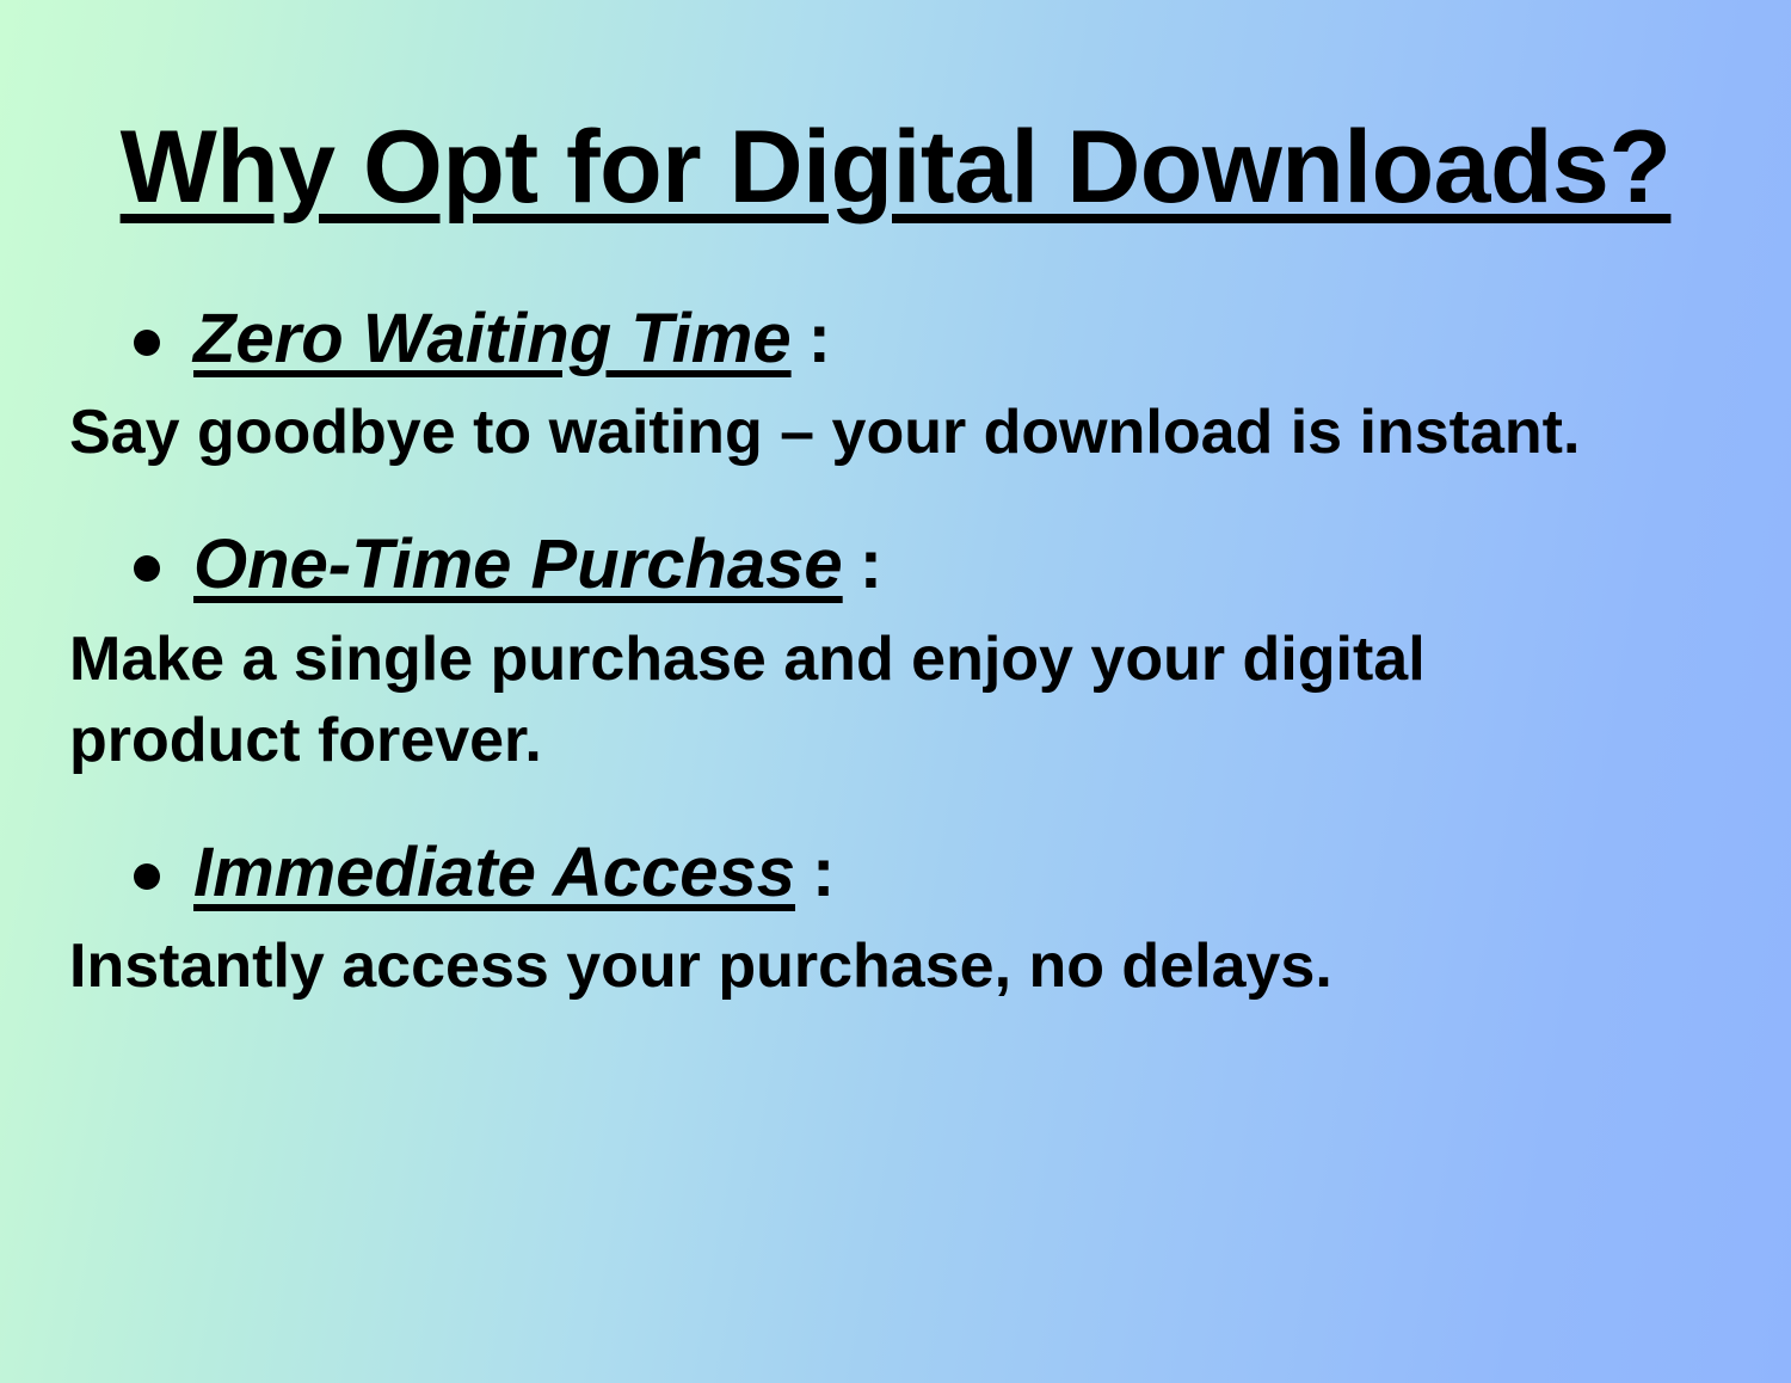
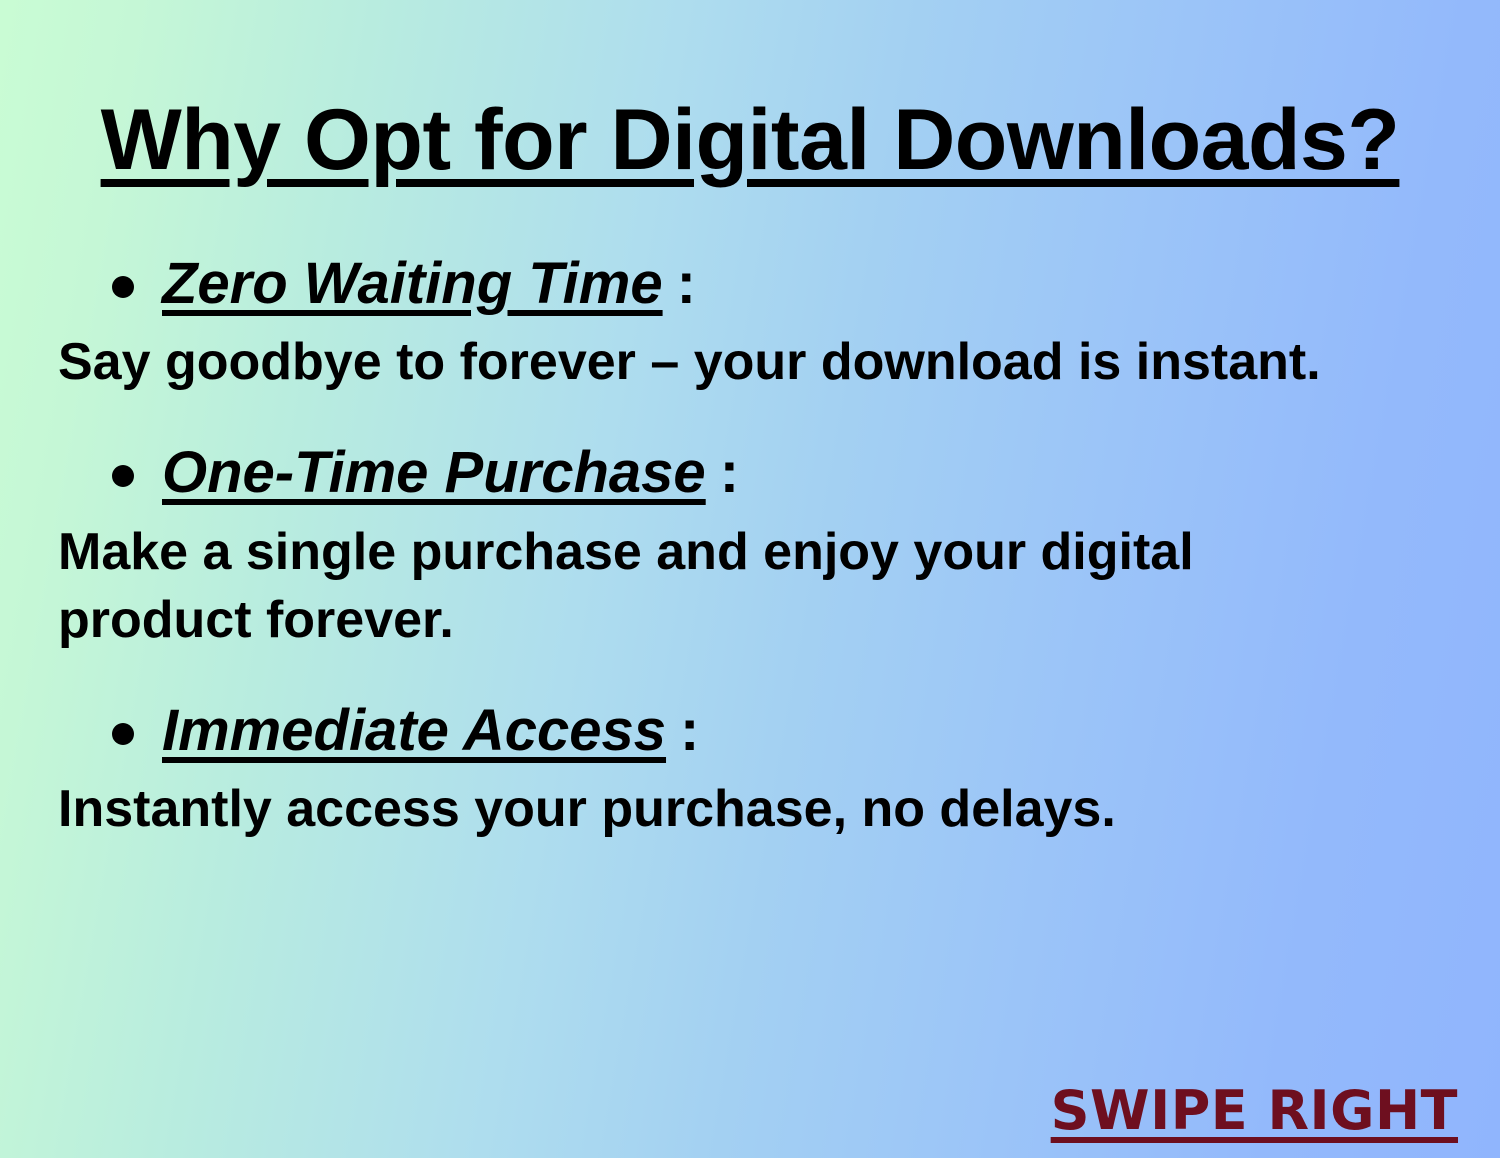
  Why Opt for Digital Downloads?
  Zero Waiting Time
  :
- Say goodbye to waiting – your download is instant.
+ Say goodbye to forever – your download is instant.
  One-Time Purchase
  :
  Make a single purchase and enjoy your digital product forever.
  Immediate Access
  :
  Instantly access your purchase, no delays.
+ SWIPE RIGHT
